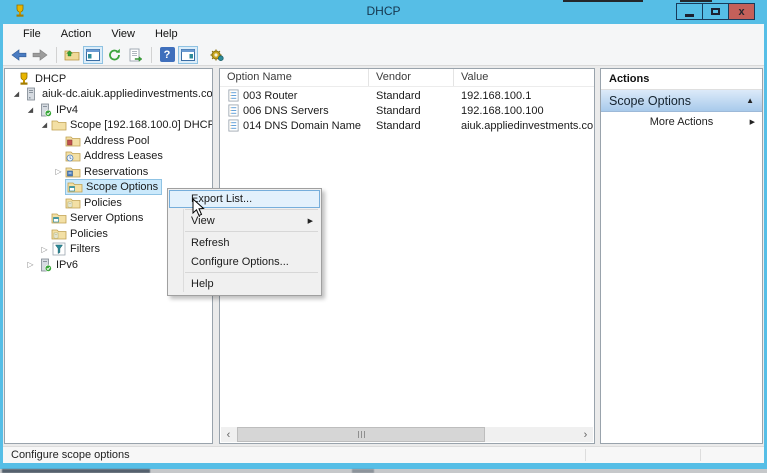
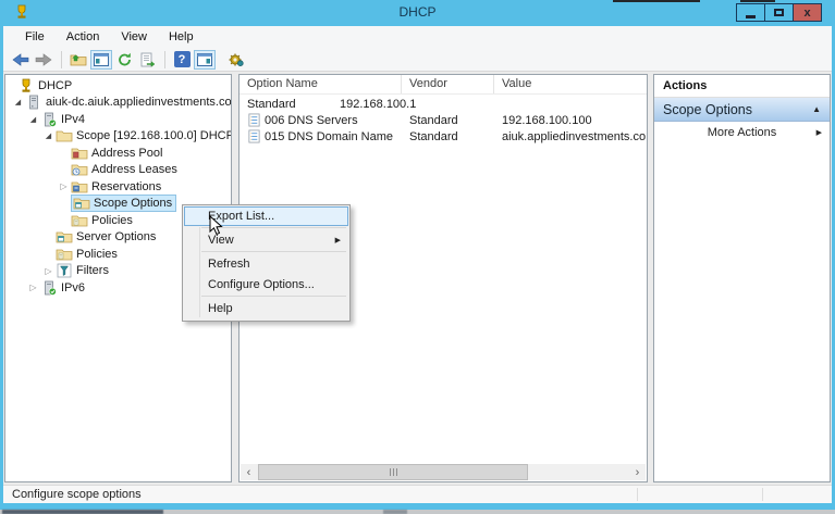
  DHCP
  x
  File
  Action
  View
  Help
  ?
  DHCP
  aiuk-dc.aiuk.appliedinvestments.co
  IPv4
  Scope [192.168.100.0] DHCP
  Address Pool
  Address Leases
  ▷
  Reservations
  Scope Options
  Policies
  Server Options
  Policies
  ▷
  Filters
  ▷
  IPv6
  Option Name
  Vendor
  Value
- 003 Router
  Standard
  192.168.100.1
  006 DNS Servers
  Standard
  192.168.100.100
- 014 DNS Domain Name
+ 015 DNS Domain Name
  Standard
  aiuk.appliedinvestments.co
  ‹
  ›
  Actions
  Scope Options
  ▲
  More Actions
  Configure scope options
  Export List...
  View
  Refresh
  Configure Options...
  Help
